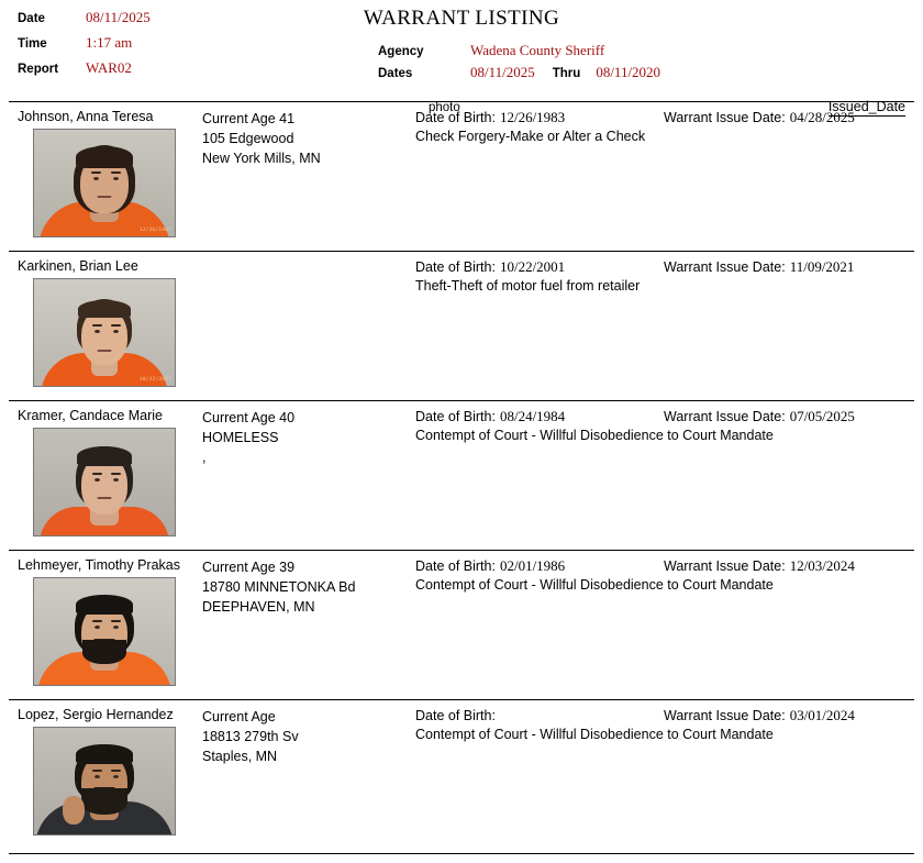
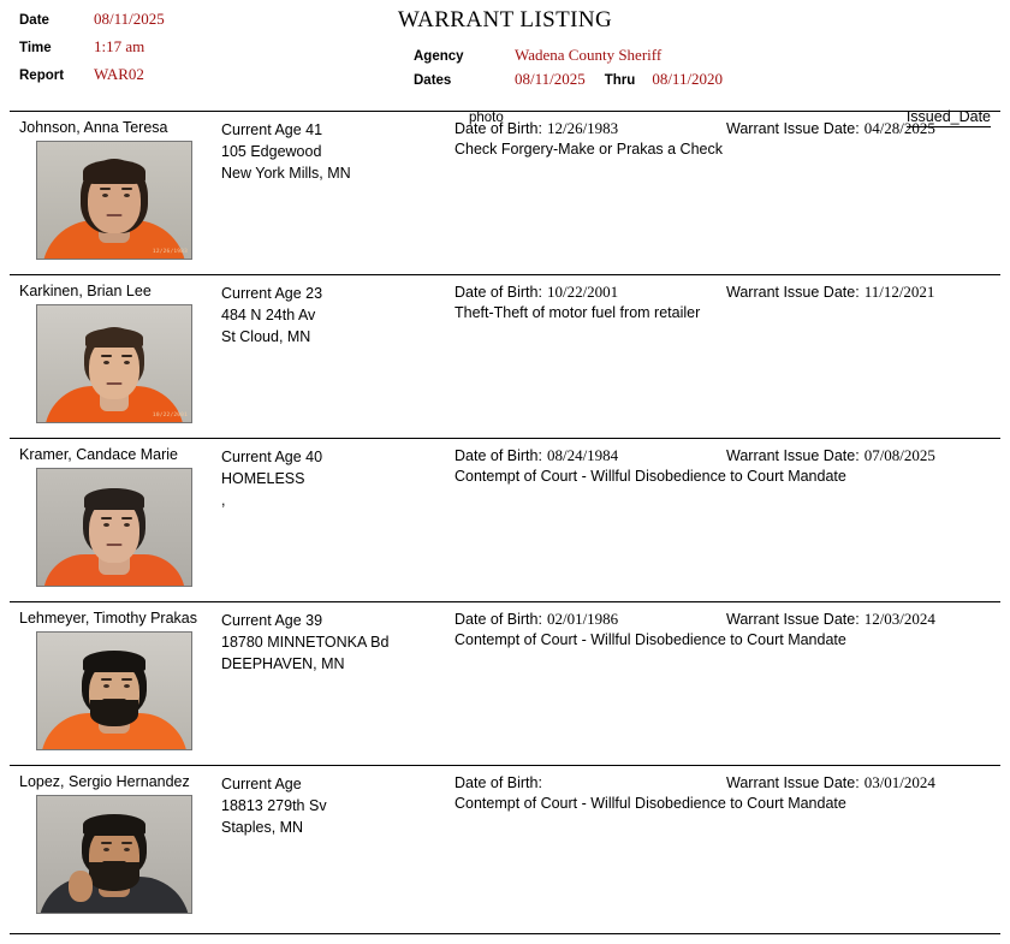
  WARRANT LISTING
  Date
  08/11/2025
  Time
  1:17 am
  Report
  WAR02
  Agency
  Wadena County Sheriff
  Dates
  08/11/2025
  Thru
  08/11/2020
  photo
  Issued_Date
  Johnson, Anna Teresa
  Current Age 41
  105 Edgewood
  New York Mills, MN
  Date of Birth: 12/26/1983
- Check Forgery-Make or Alter a Check
+ Check Forgery-Make or Prakas a Check
  Warrant Issue Date: 04/28/2025
  Karkinen, Brian Lee
+ Current Age 23
+ 484 N 24th Av
+ St Cloud, MN
  Date of Birth: 10/22/2001
  Theft-Theft of motor fuel from retailer
- Warrant Issue Date: 11/09/2021
+ Warrant Issue Date: 11/12/2021
  Kramer, Candace Marie
  Current Age 40
  HOMELESS
  ,
  Date of Birth: 08/24/1984
  Contempt of Court - Willful Disobedience to Court Mandate
- Warrant Issue Date: 07/05/2025
+ Warrant Issue Date: 07/08/2025
  Lehmeyer, Timothy Prakas
  Current Age 39
  18780 MINNETONKA Bd
  DEEPHAVEN, MN
  Date of Birth: 02/01/1986
  Contempt of Court - Willful Disobedience to Court Mandate
  Warrant Issue Date: 12/03/2024
  Lopez, Sergio Hernandez
  Current Age
  18813 279th Sv
  Staples, MN
  Date of Birth:
  Contempt of Court - Willful Disobedience to Court Mandate
  Warrant Issue Date: 03/01/2024
